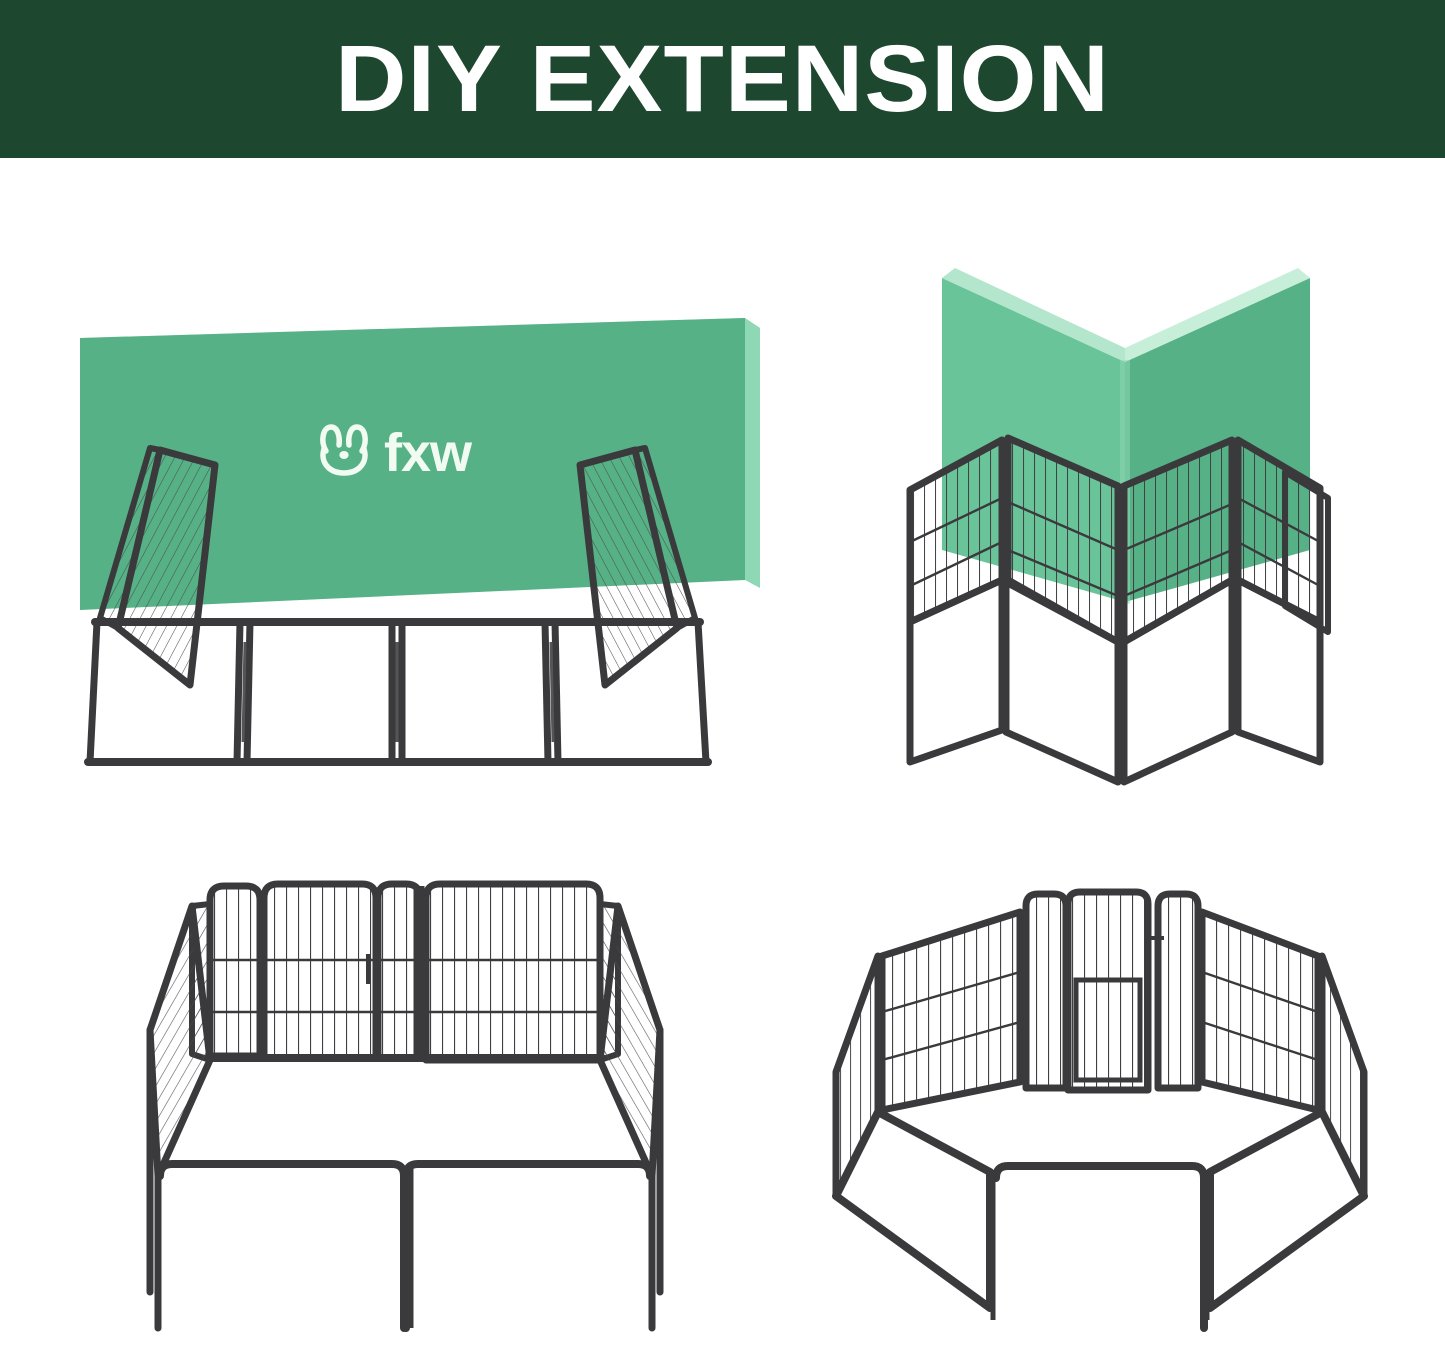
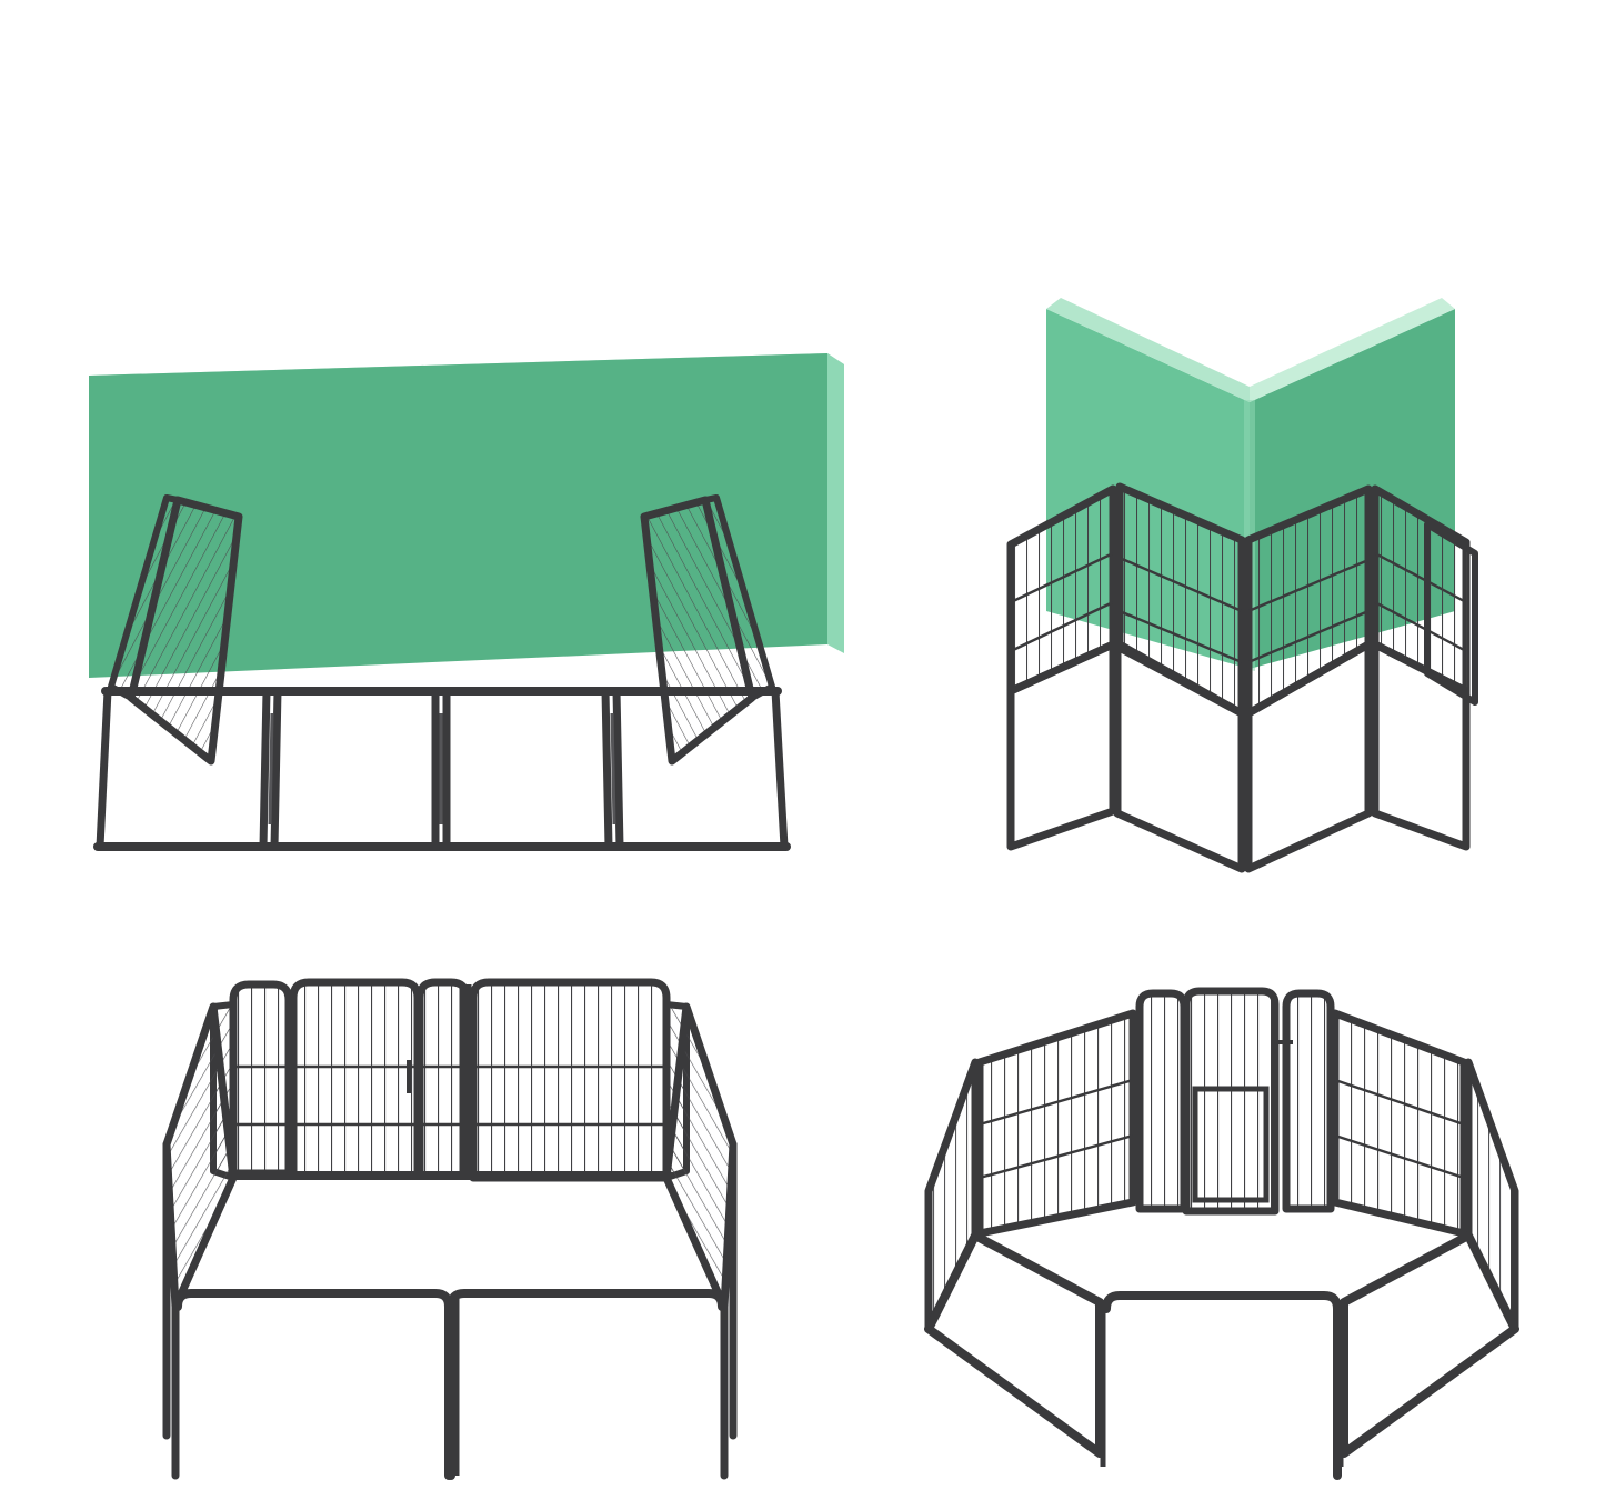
- DIY EXTENSION
- fxw
